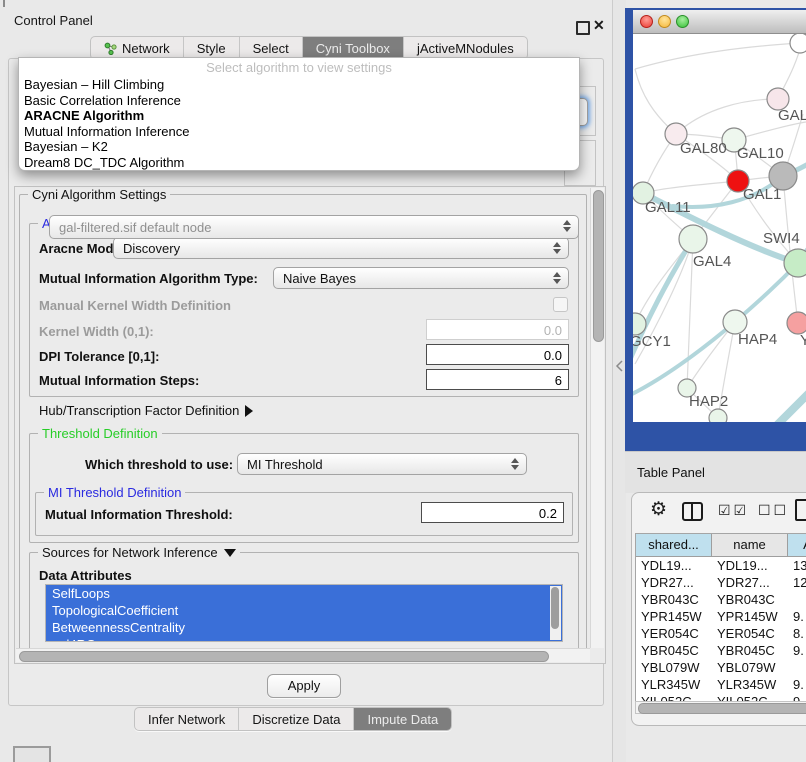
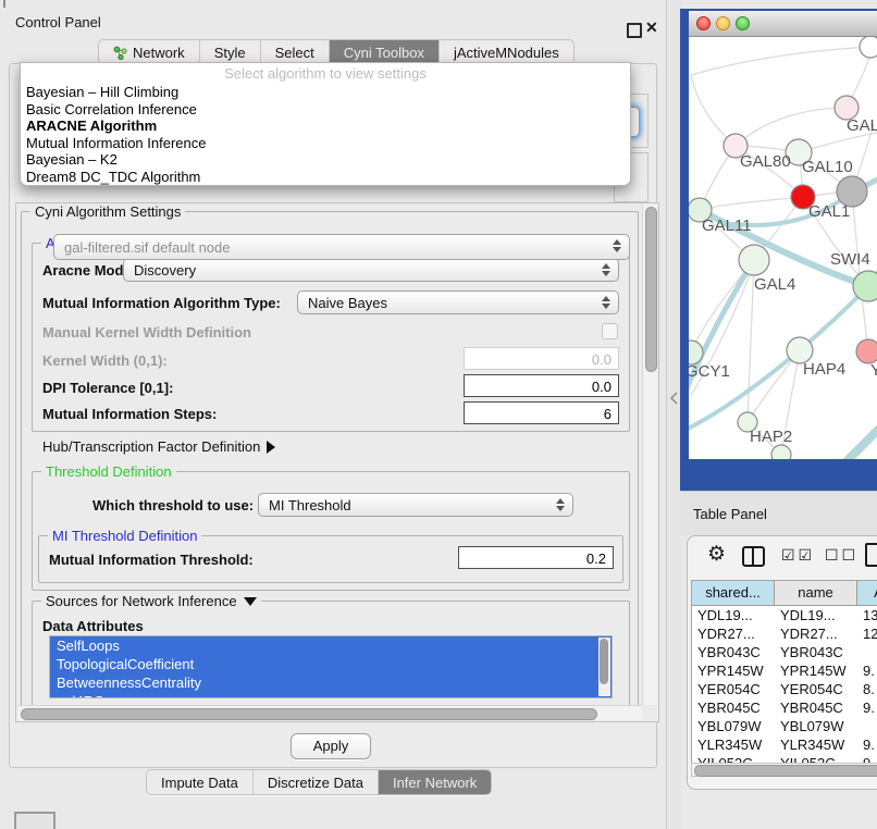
  Control Panel
  ✕
  Network
  Style
  Select
  Cyni Toolbox
  jActiveMNodules
  gal-filtered.sif default node
  Select algorithm to view settings
  Bayesian – Hill Climbing
  Basic Correlation Inference
  ARACNE Algorithm
  Mutual Information Inference
  Bayesian – K2
  Dream8 DC_TDC Algorithm
  Cyni Algorithm Settings
  Aracne Mod
  Discovery
  Mutual Information Algorithm Type:
  Naive Bayes
  Manual Kernel Width Definition
  Kernel Width (0,1):
  0.0
  DPI Tolerance [0,1]:
  0.0
  Mutual Information Steps:
  6
  Hub/Transcription Factor Definition
  Threshold Definition
  Which threshold to use:
  MI Threshold
  MI Threshold Definition
  Mutual Information Threshold:
  0.2
  Sources for Network Inference
  Data Attributes
  SelfLoops
  TopologicalCoefficient
  BetweennessCentrality
  Apply
- Infer Network
+ Impute Data
  Discretize Data
- Impute Data
+ Infer Network
  GAL
  GAL80
  GAL10
  GAL1
  GAL11
  SWI4
  GAL4
  GCY1
  HAP4
  Y
  HAP2
  Table Panel
  ⚙
  ☑☑
  ☐☐
  shared...
  name
  YDL19...
  YDL19...
  13
  YDR27...
  YDR27...
  12
  YBR043C
  YBR043C
  YPR145W
  YPR145W
  9.
  YER054C
  YER054C
  8.
  YBR045C
  YBR045C
  9.
  YBL079W
  YBL079W
  YLR345W
  YLR345W
  9.
